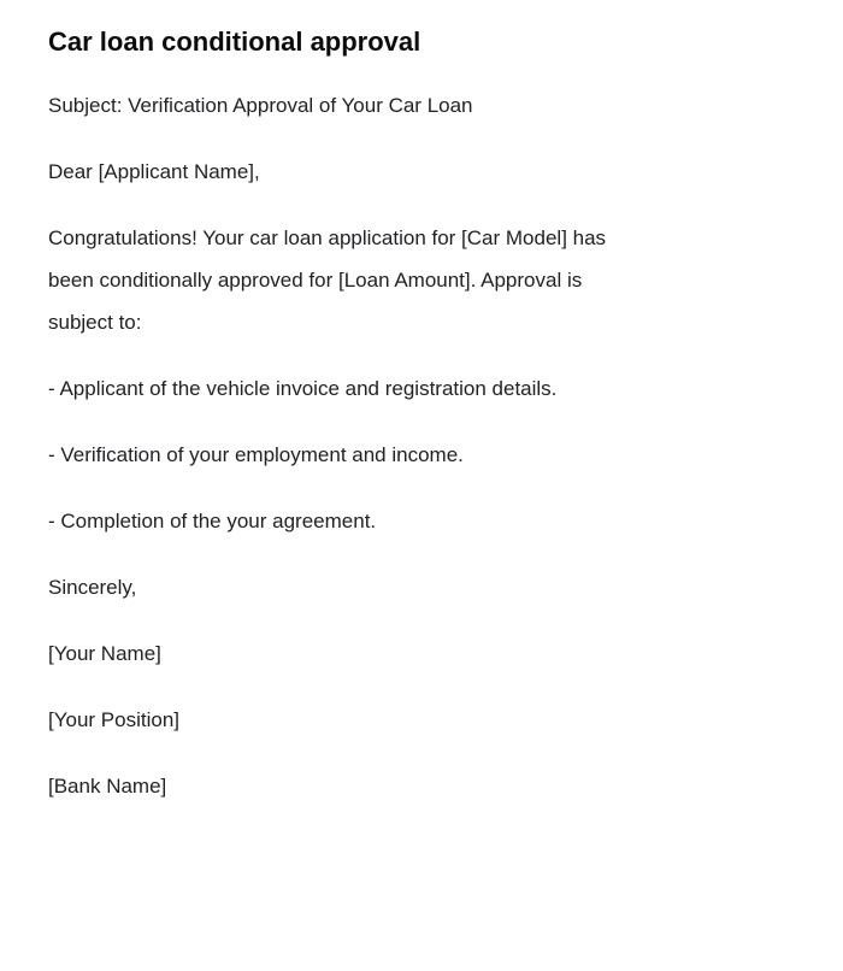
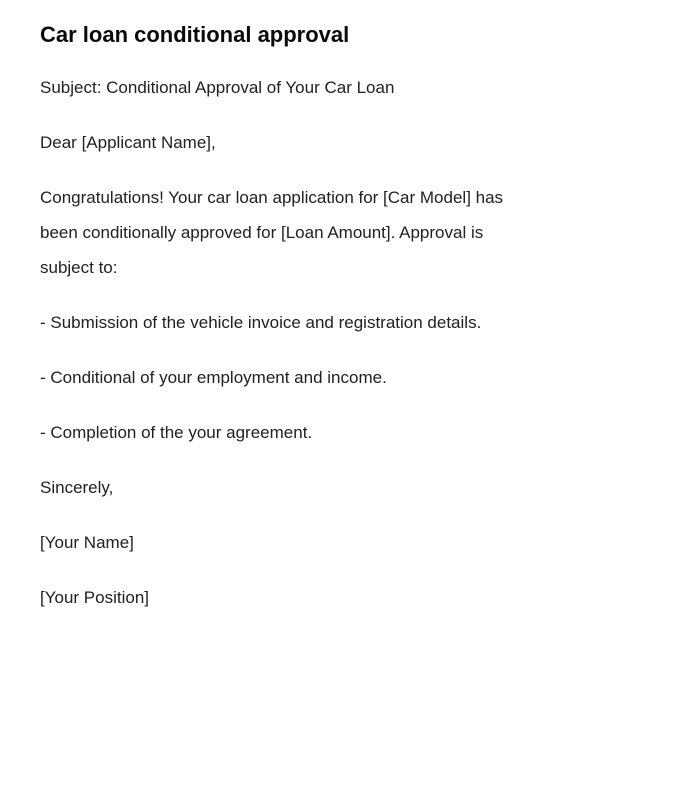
  Car loan conditional approval
- Subject: Verification Approval of Your Car Loan
+ Subject: Conditional Approval of Your Car Loan
  Dear [Applicant Name],
  Congratulations! Your car loan application for [Car Model] has
  been conditionally approved for [Loan Amount]. Approval is
  subject to:
- - Applicant of the vehicle invoice and registration details.
+ - Submission of the vehicle invoice and registration details.
- - Verification of your employment and income.
+ - Conditional of your employment and income.
  - Completion of the your agreement.
  Sincerely,
  [Your Name]
  [Your Position]
- [Bank Name]
